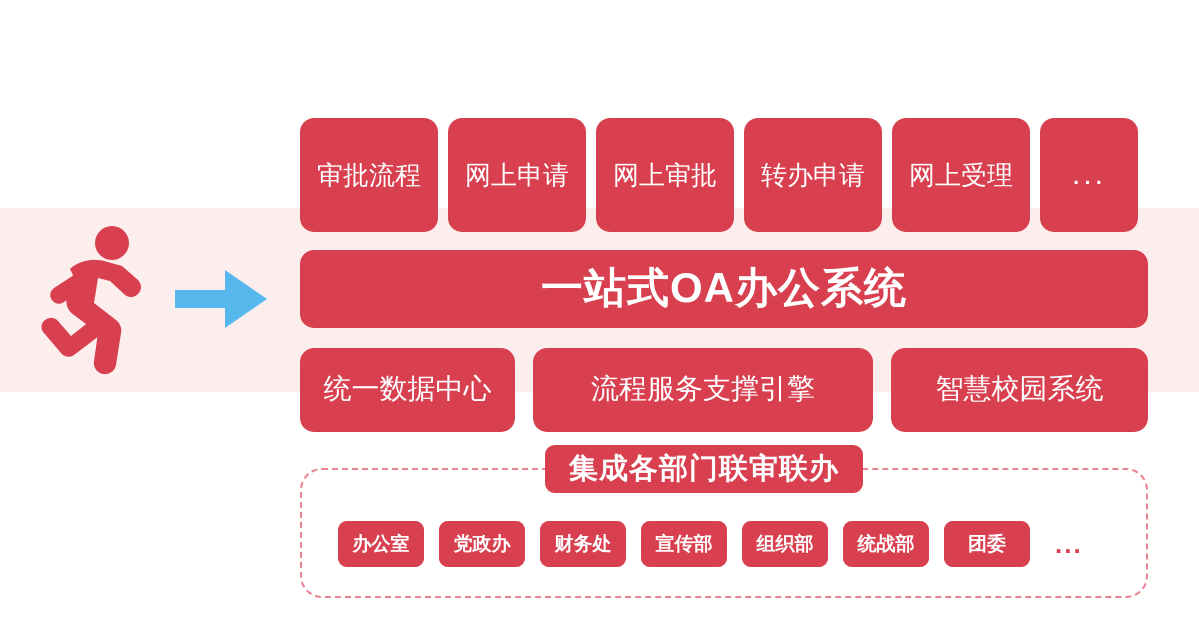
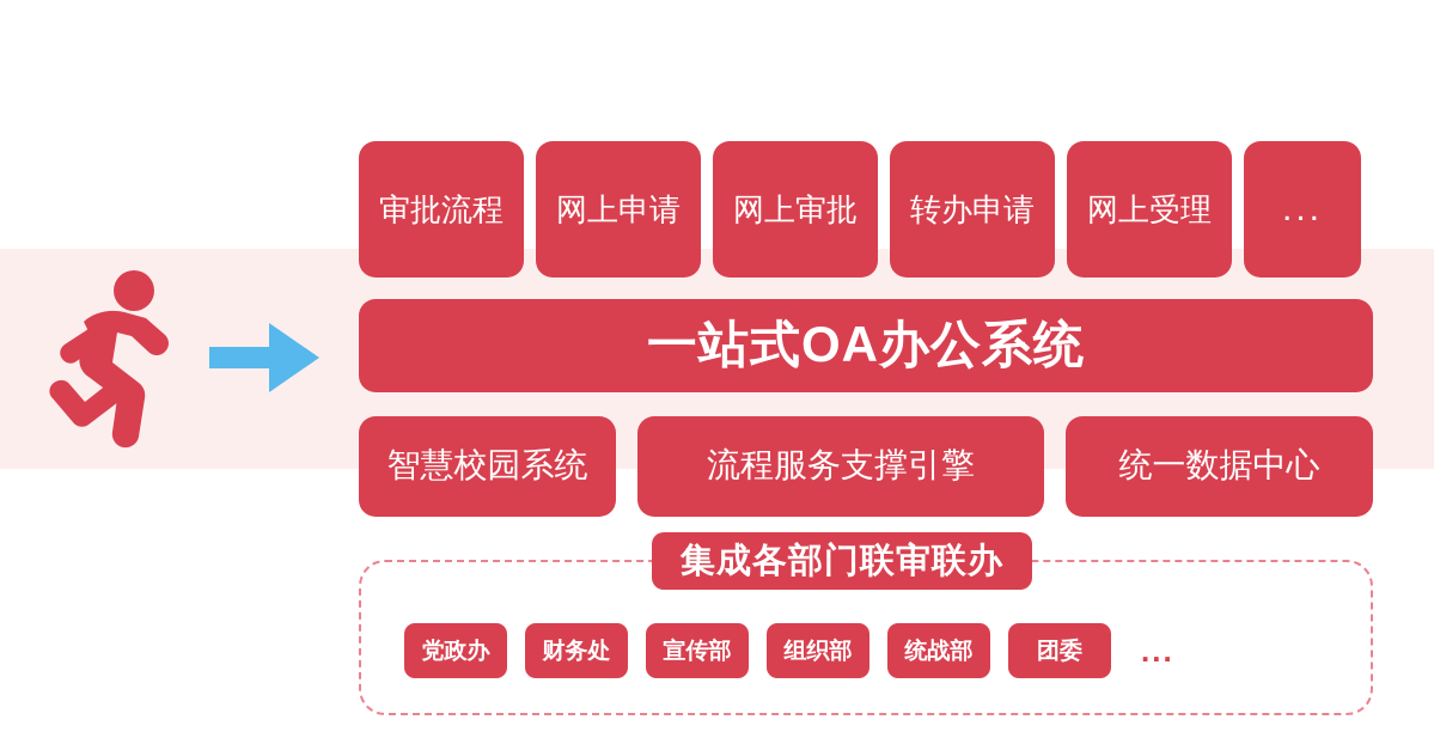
  审批流程
  网上申请
  网上审批
  转办申请
  网上受理
  ...
  一站式OA办公系统
- 统一数据中心
+ 智慧校园系统
  流程服务支撑引擎
- 智慧校园系统
+ 统一数据中心
  集成各部门联审联办
- 办公室
  党政办
  财务处
  宣传部
  组织部
  统战部
  团委
  ...
